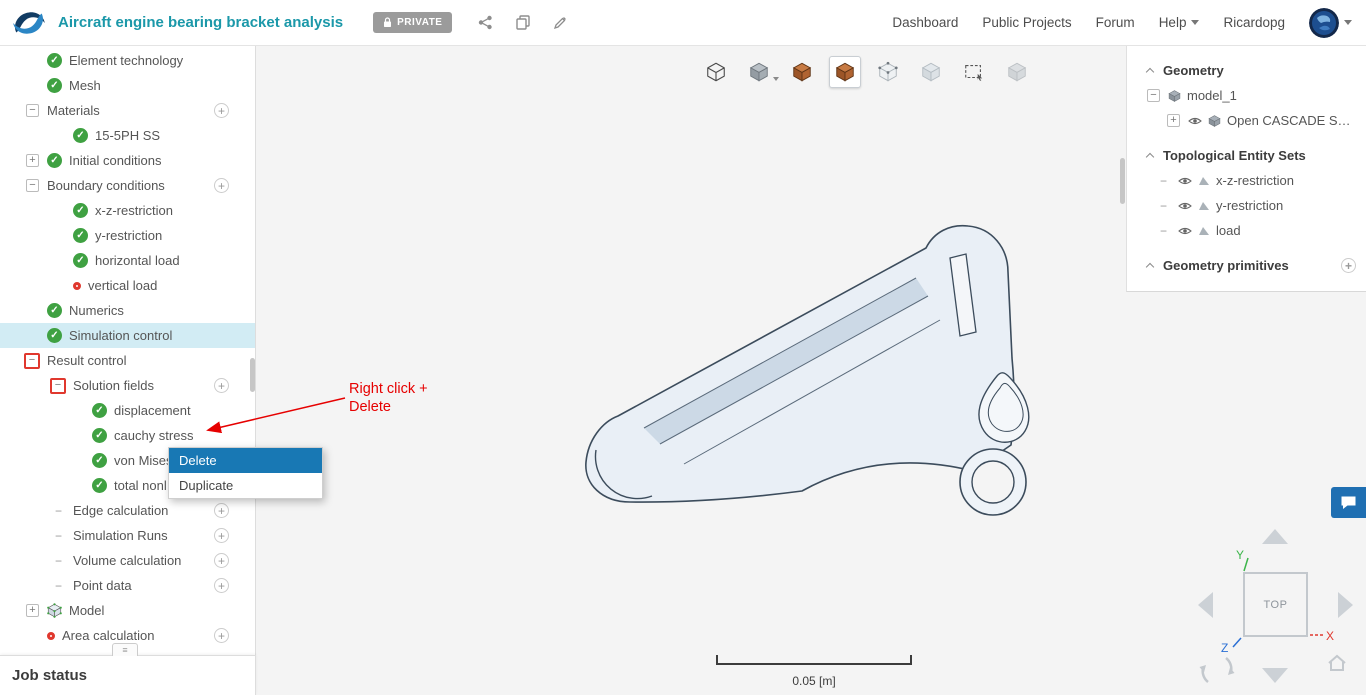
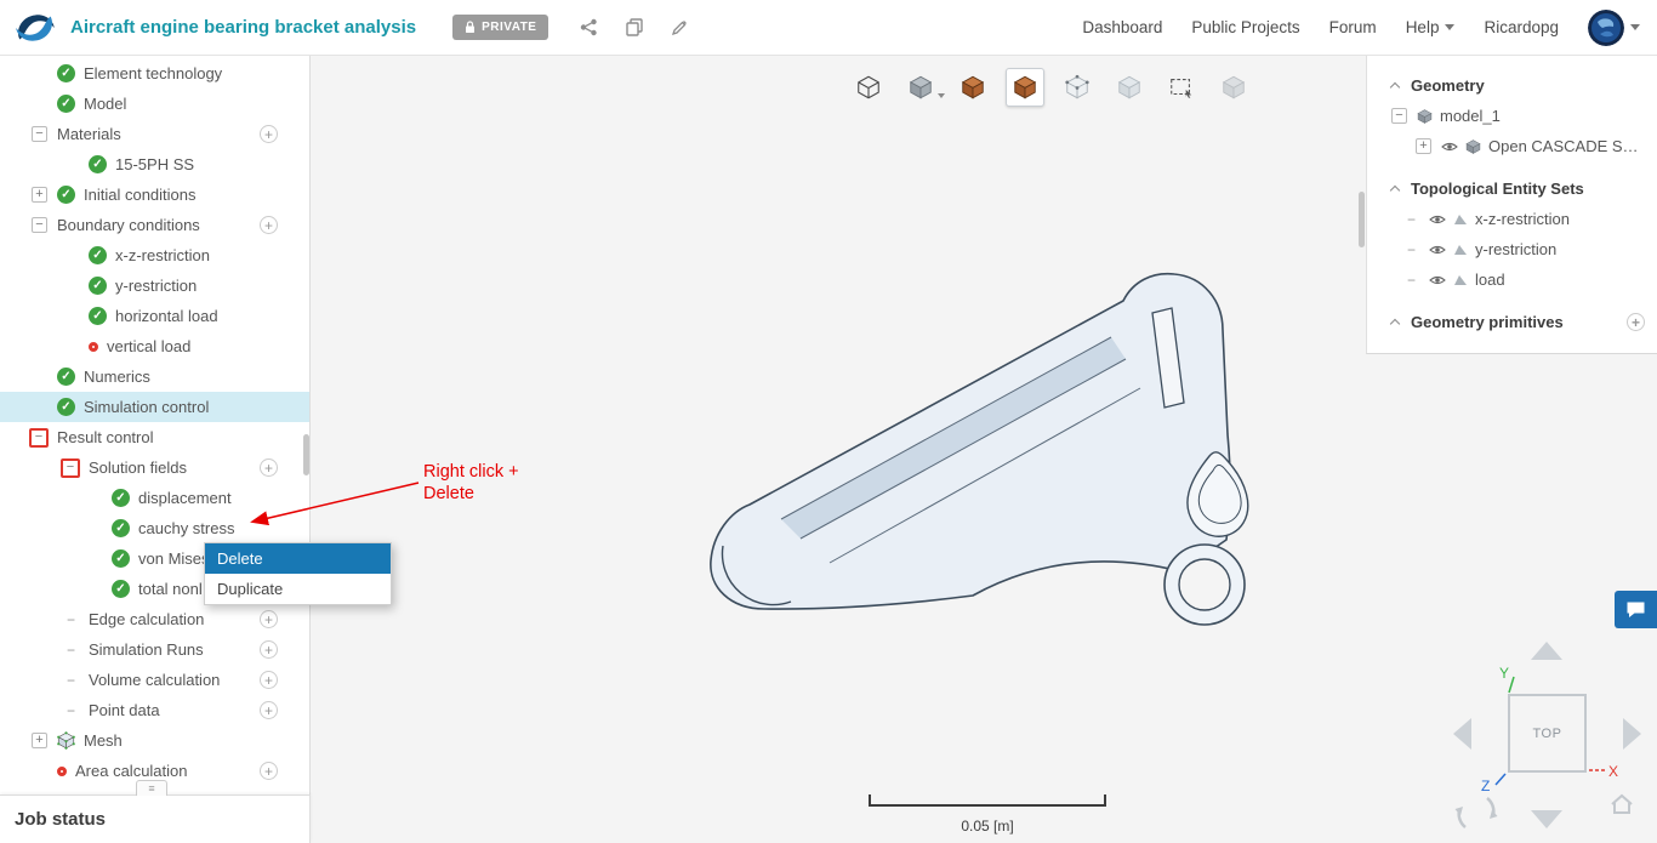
  Aircraft engine bearing bracket analysis
  PRIVATE
  Dashboard
  Public Projects
  Forum
  Help
  Ricardopg
  Element technology
- Mesh
+ Model
  Materials
  15-5PH SS
  Initial conditions
  Boundary conditions
  x-z-restriction
  y-restriction
  horizontal load
  vertical load
  Numerics
  Simulation control
  Result control
  Solution fields
  displacement
  cauchy stress
  von Mise
  total nonl
  Edge calculation
  Simulation Runs
  Volume calculation
  Point data
- Model
+ Mesh
  Area calculation
  Right click +
  Delete
  Delete
  Duplicate
  0.05 [m]
  Geometry
  model_1
  Open CASCADE STE.
  Topological Entity Sets
  x-z-restriction
  y-restriction
  load
  Geometry primitives
  TOP
  Y
  X
  Z
  ≡
  Job status
